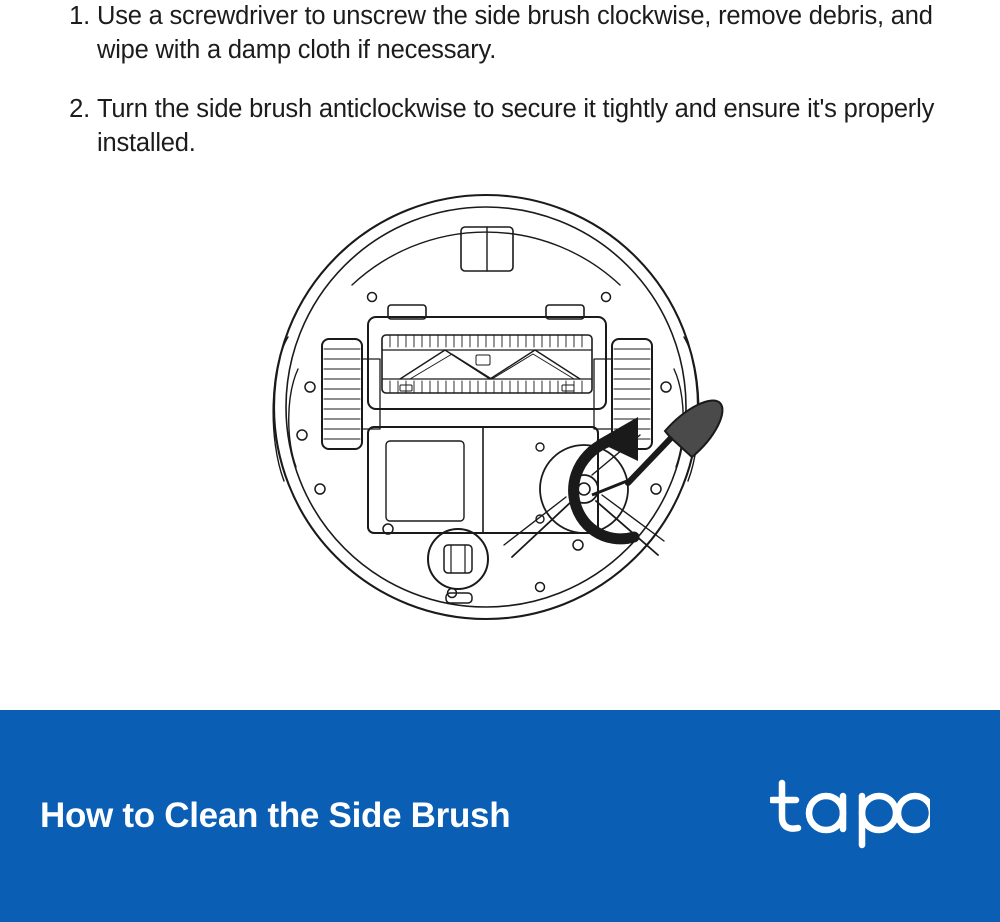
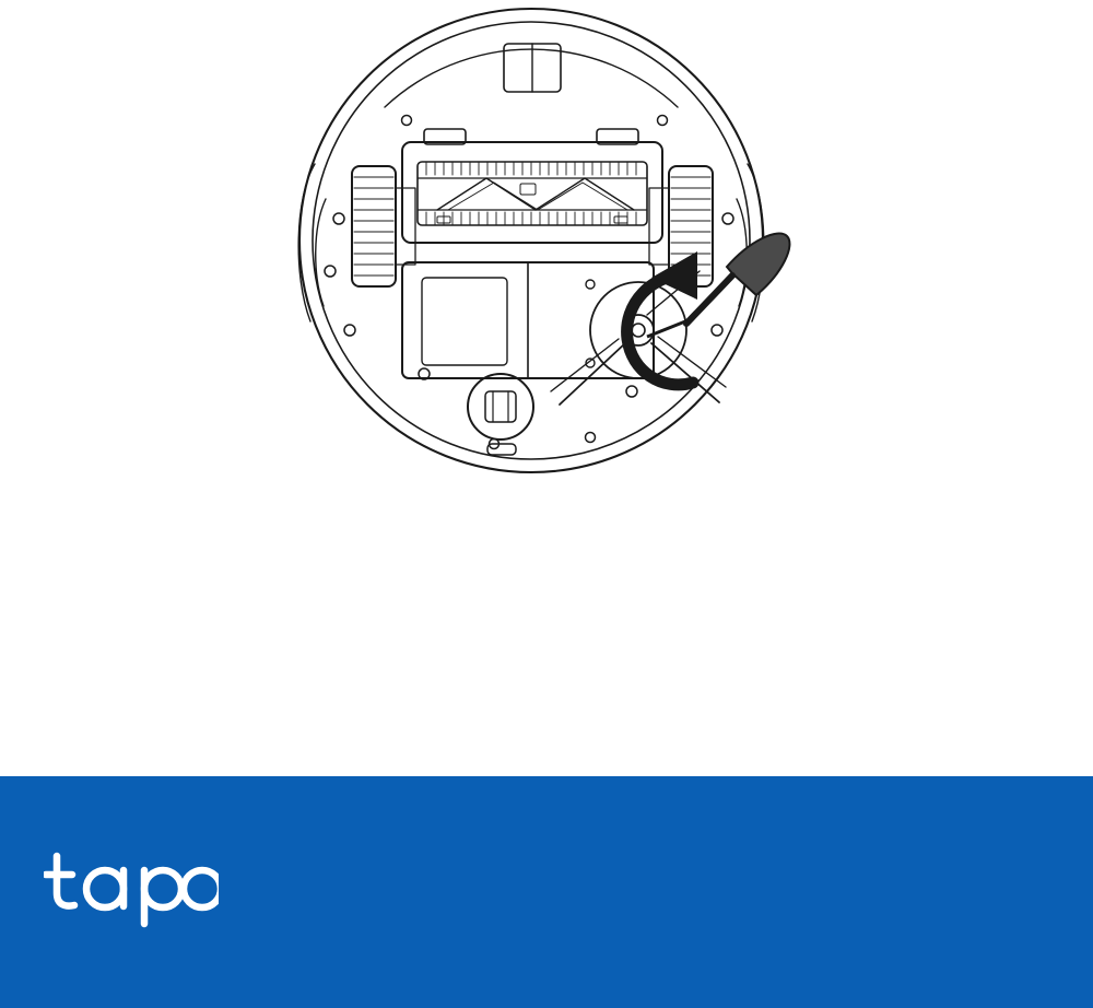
- 1.
- Use a screwdriver to unscrew the side brush clockwise, remove debris, and wipe with a damp cloth if necessary.
- 2.
- Turn the side brush anticlockwise to secure it tightly and ensure it's properly installed.
- How to Clean the Side Brush
